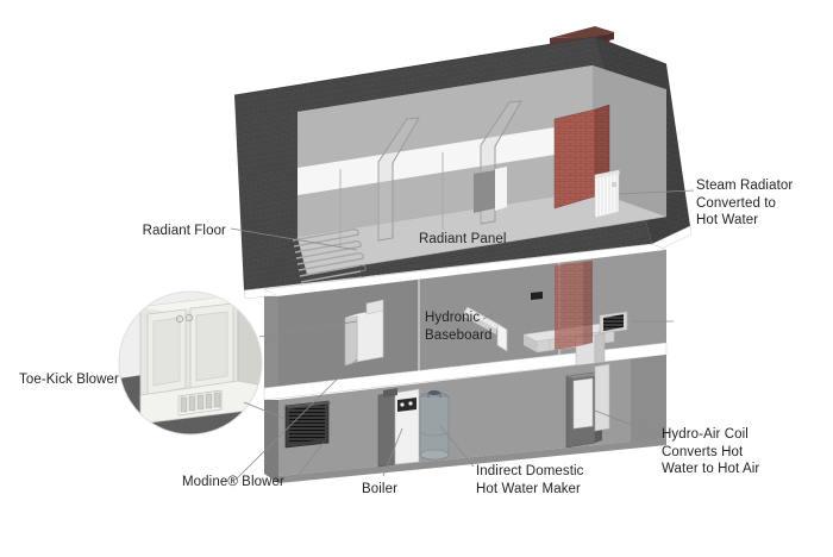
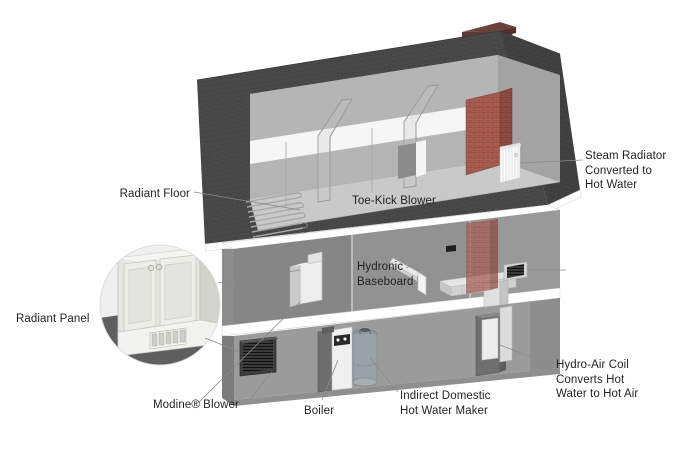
  Radiant Floor
- Radiant Panel
+ Toe-Kick Blower
  Steam Radiator
  Converted to
  Hot Water
  Hydronic
  Baseboard
- Toe-Kick Blower
+ Radiant Panel
  Hydro-Air Coil
  Converts Hot
  Water to Hot Air
  Modine® Blower
  Boiler
  Indirect Domestic
  Hot Water Maker
